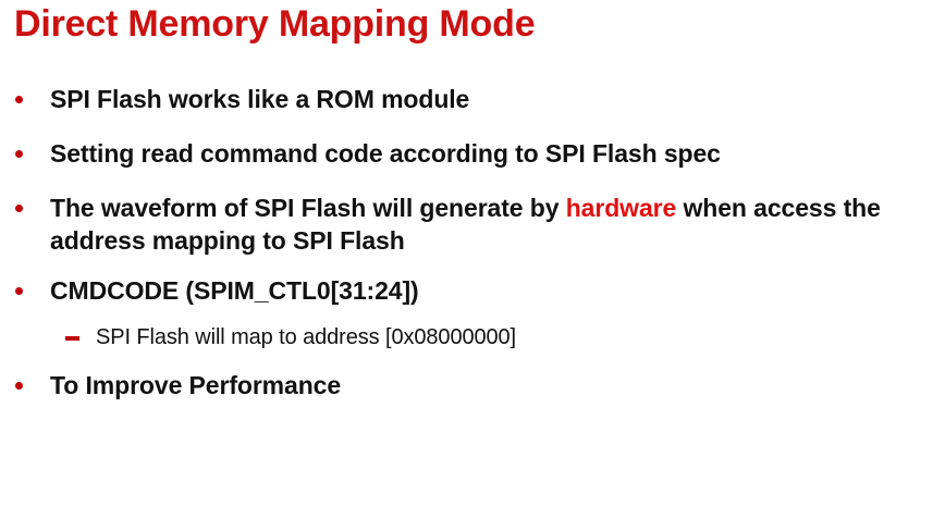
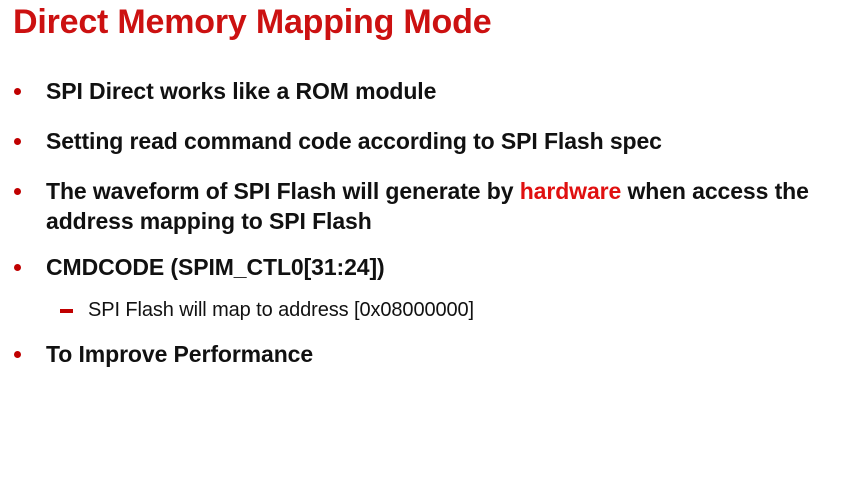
  Direct Memory Mapping Mode
- SPI Flash works like a ROM module
+ SPI Direct works like a ROM module
  Setting read command code according to SPI Flash spec
  The waveform of SPI Flash will generate by hardware when access the address mapping to SPI Flash
  CMDCODE (SPIM_CTL0[31:24])
  SPI Flash will map to address [0x08000000]
  To Improve Performance
